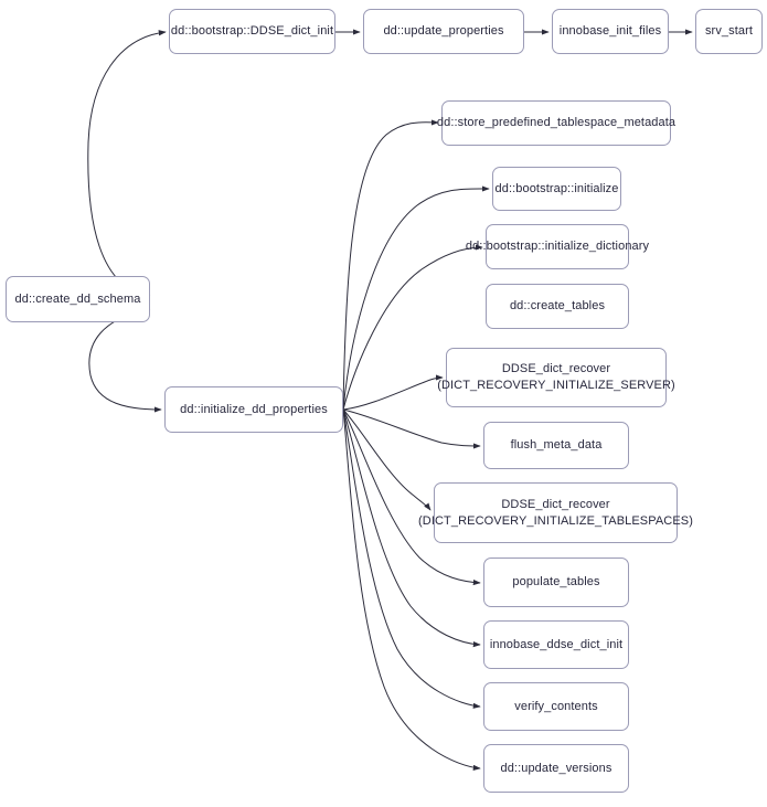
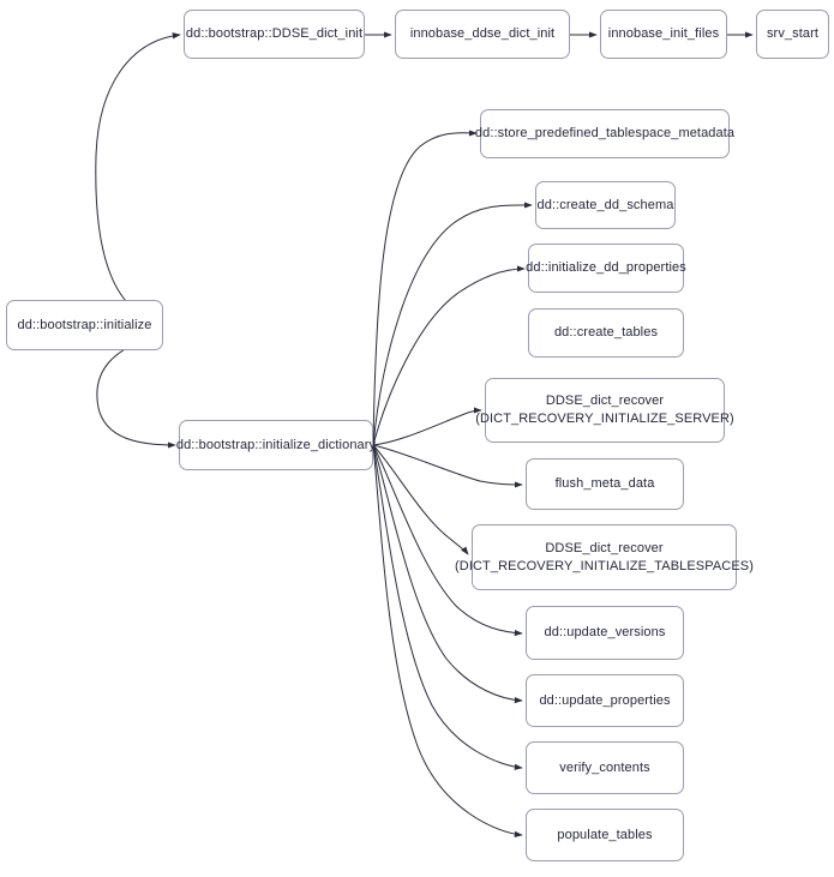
- dd::create_dd_schema
+ dd::bootstrap::initialize
  dd::bootstrap::DDSE_dict_init
- dd::update_properties
+ innobase_ddse_dict_init
  innobase_init_files
  srv_start
- dd::initialize_dd_properties
+ dd::bootstrap::initialize_dictionary
  dd::store_predefined_tablespace_metadata
- dd::bootstrap::initialize
+ dd::create_dd_schema
- dd::bootstrap::initialize_dictionary
+ dd::initialize_dd_properties
  dd::create_tables
  DDSE_dict_recover
  (DICT_RECOVERY_INITIALIZE_SERVER)
  flush_meta_data
  DDSE_dict_recover
  (DICT_RECOVERY_INITIALIZE_TABLESPACES)
- populate_tables
+ dd::update_versions
- innobase_ddse_dict_init
+ dd::update_properties
  verify_contents
- dd::update_versions
+ populate_tables
